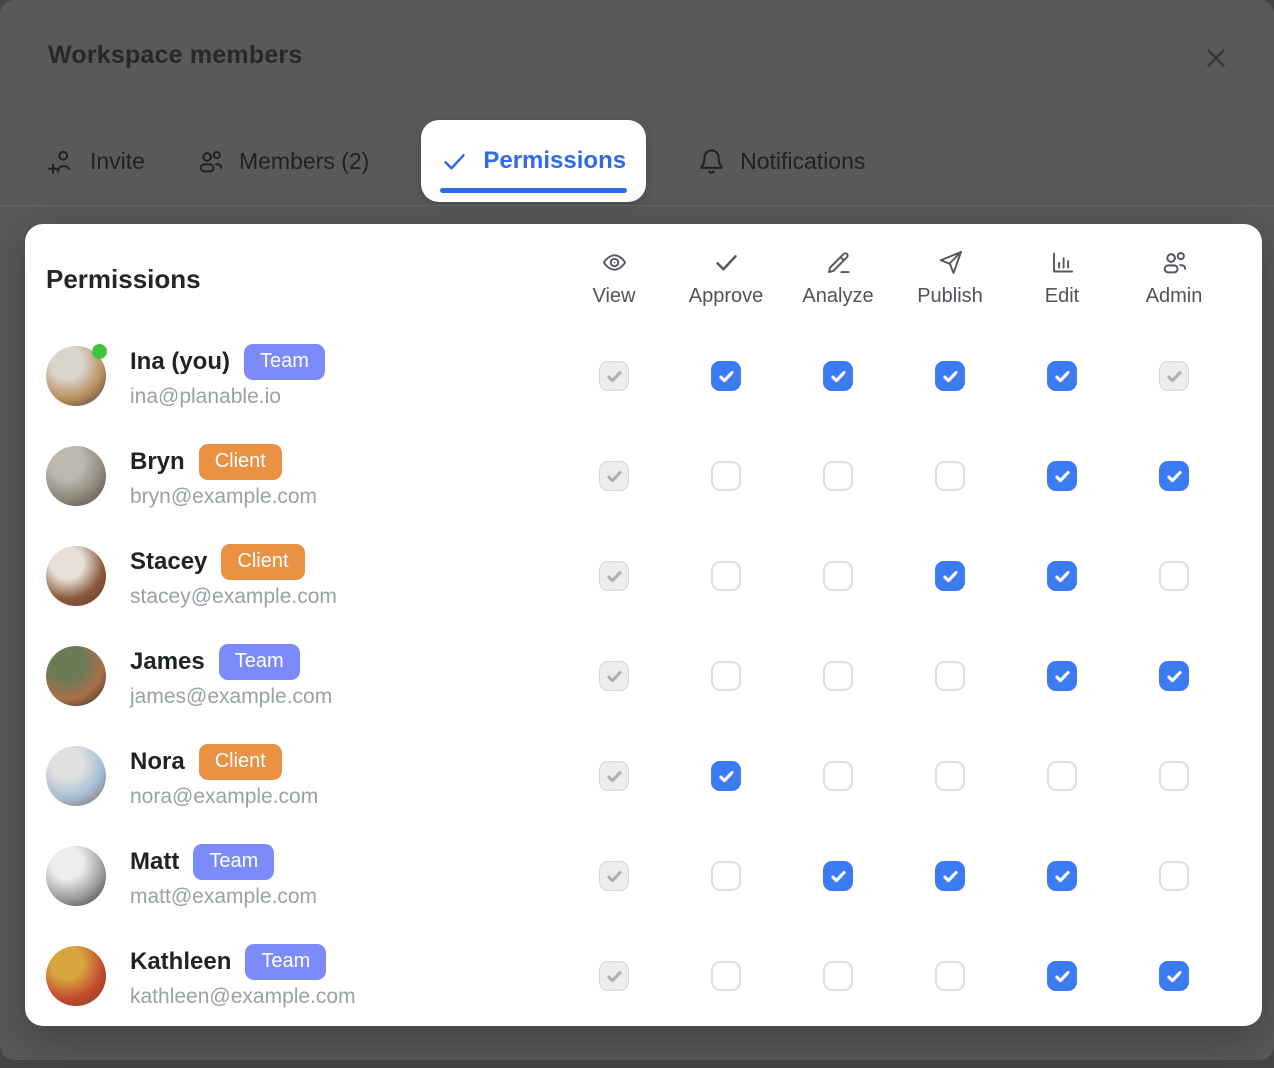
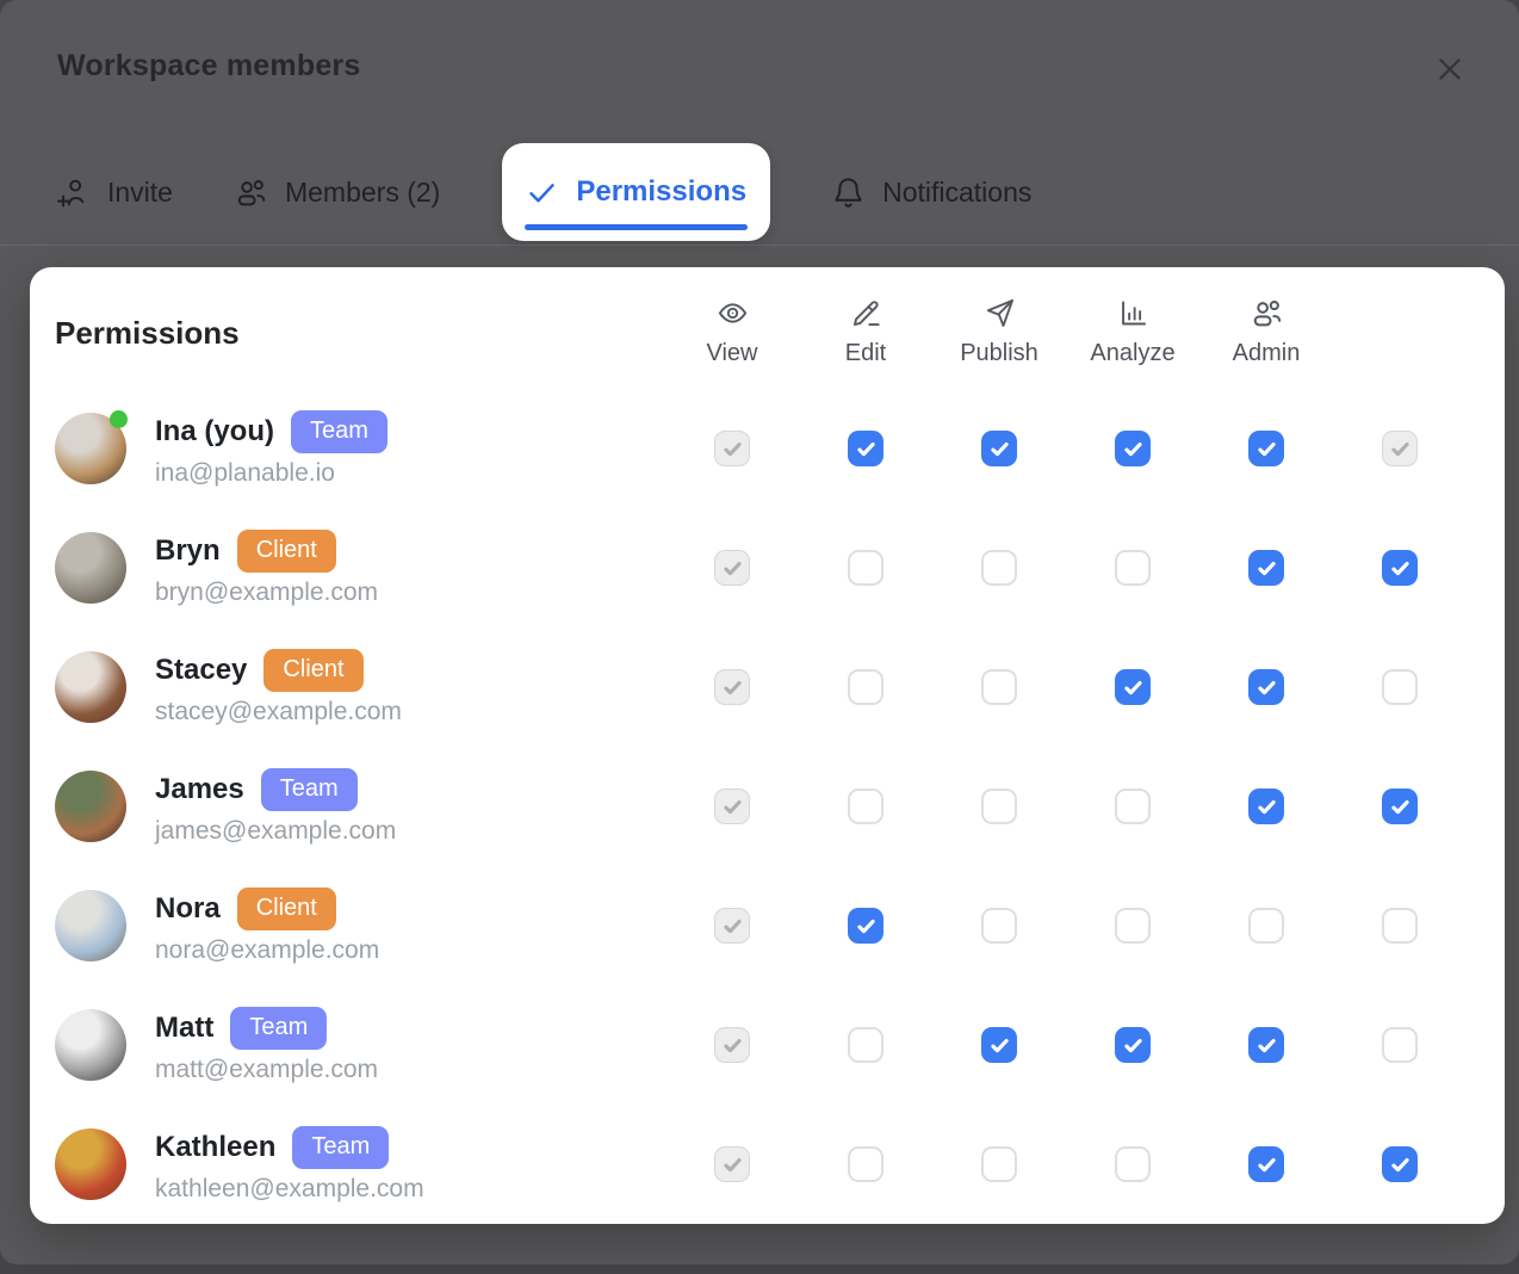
  Workspace members
  Invite
  Members (2)
  Permissions
  Notifications
  Permissions
  View
- Approve
- Analyze
+ Edit
  Publish
- Edit
+ Analyze
  Admin
  Ina (you)
  Team
  ina@planable.io
  Bryn
  Client
  bryn@example.com
  Stacey
  Client
  stacey@example.com
  James
  Team
  james@example.com
  Nora
  Client
  nora@example.com
  Matt
  Team
  matt@example.com
  Kathleen
  Team
  kathleen@example.com
